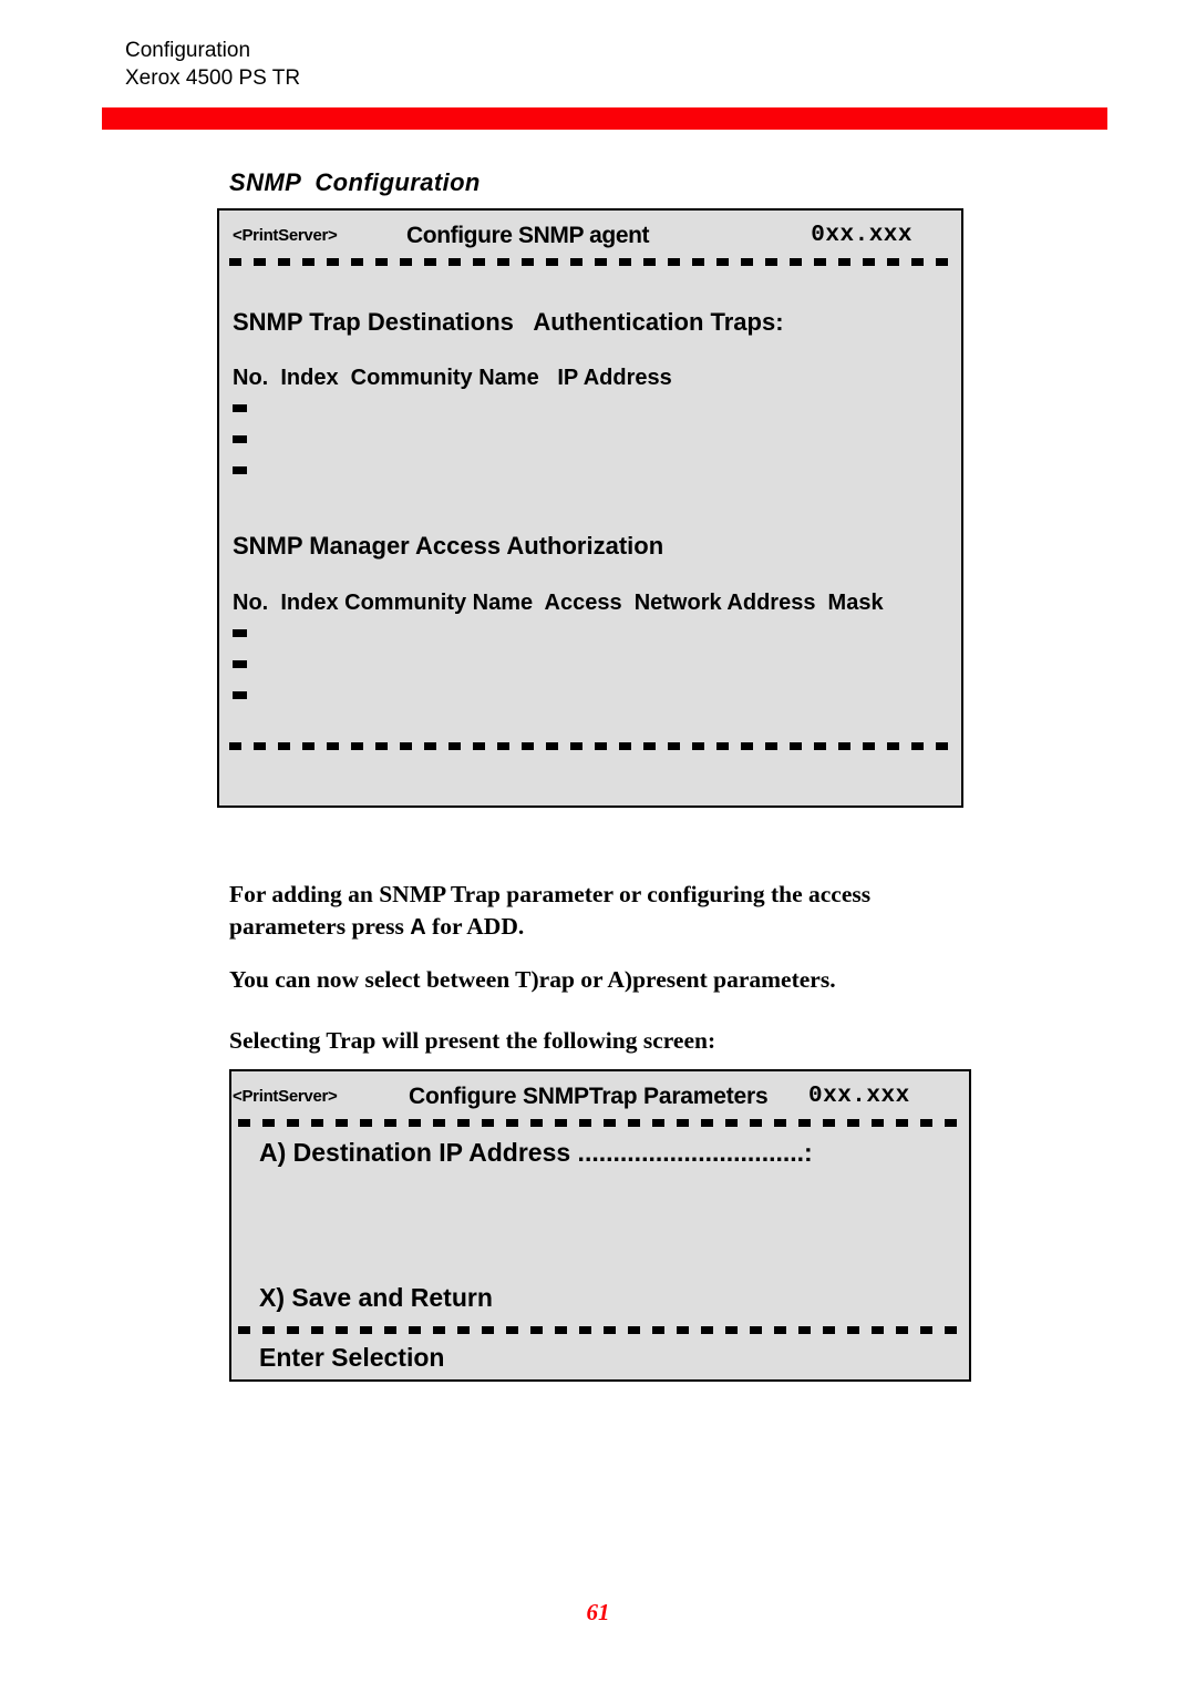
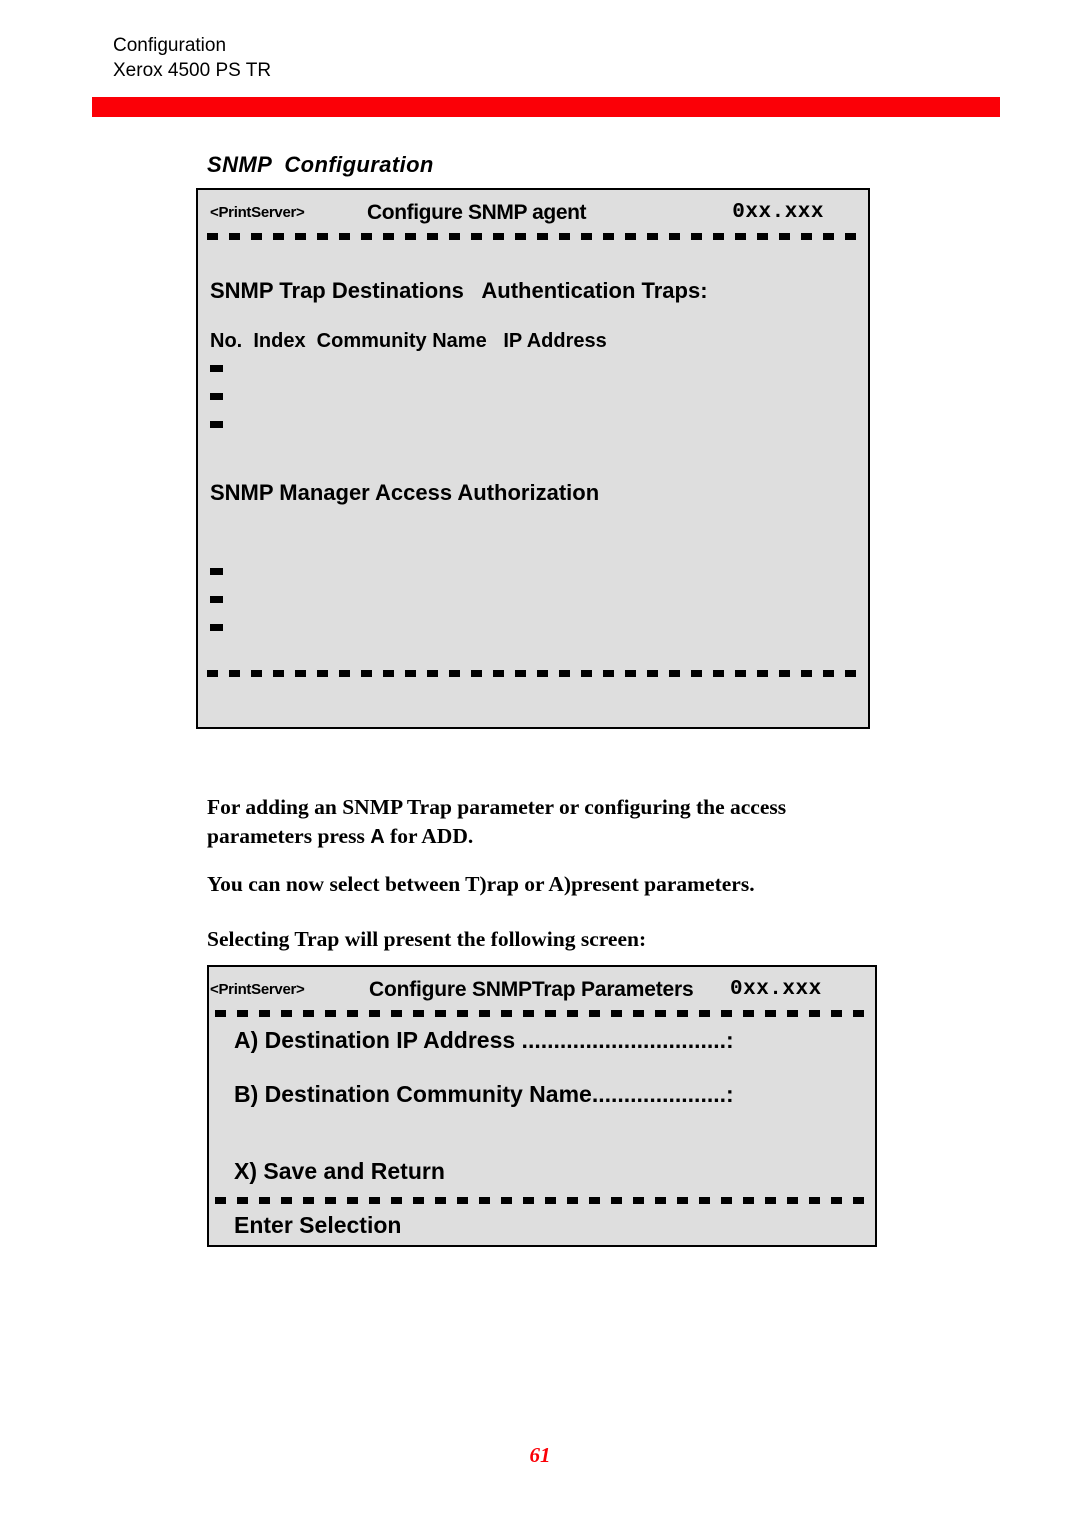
  Configuration
  Xerox 4500 PS TR
  SNMP Configuration
  <PrintServer>
  Configure SNMP agent
  0xx.xxx
  SNMP Trap Destinations Authentication Traps:
  No. Index Community Name IP Address
  SNMP Manager Access Authorization
- No. Index Community Name Access Network Address Mask
  For adding an SNMP Trap parameter or configuring the access parameters press A for ADD.
  You can now select between T)rap or A)present parameters.
  Selecting Trap will present the following screen:
  <PrintServer>
  Configure SNMPTrap Parameters
  0xx.xxx
  A) Destination IP Address ................................:
+ B) Destination Community Name.....................:
  X) Save and Return
  Enter Selection
  61
